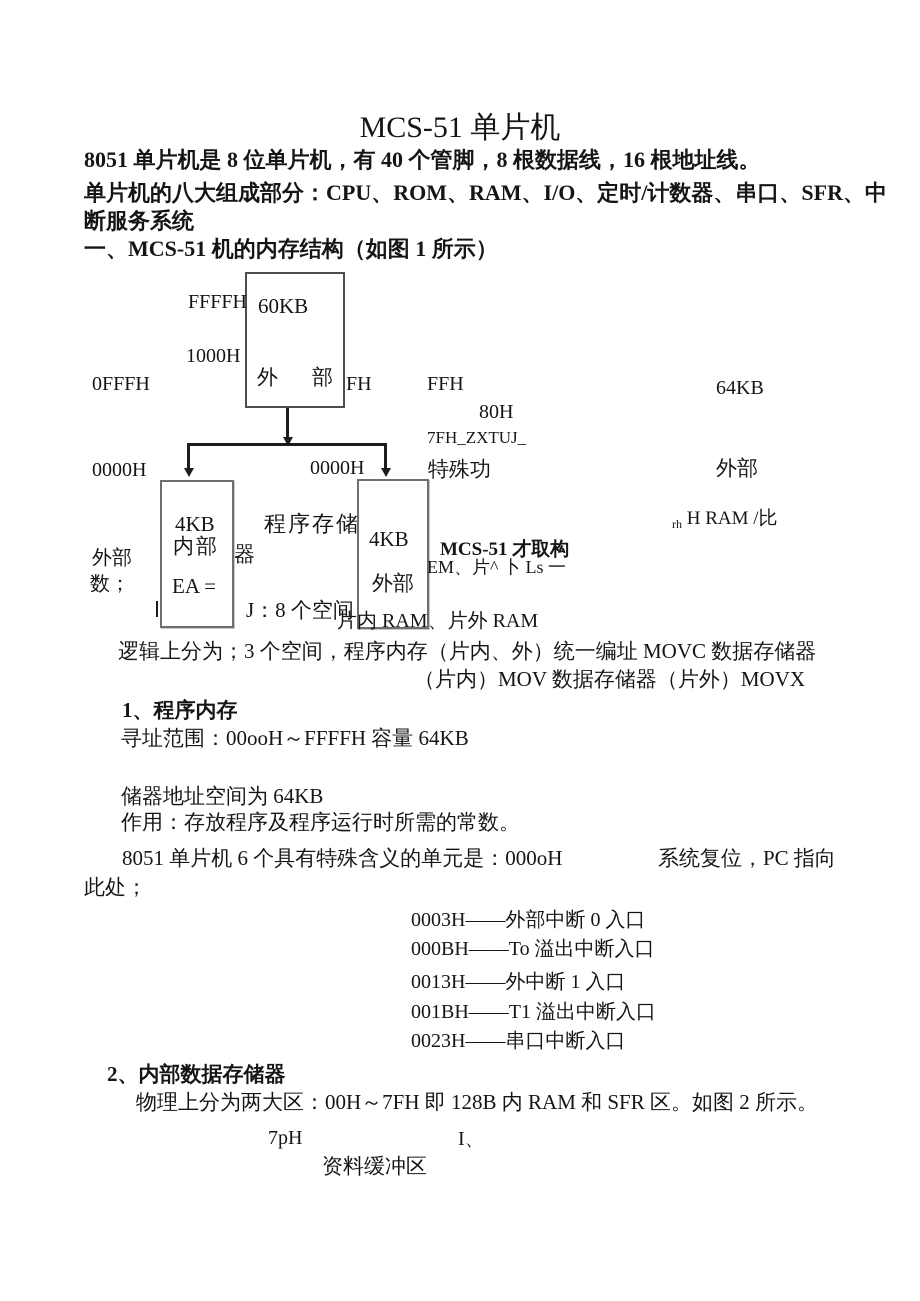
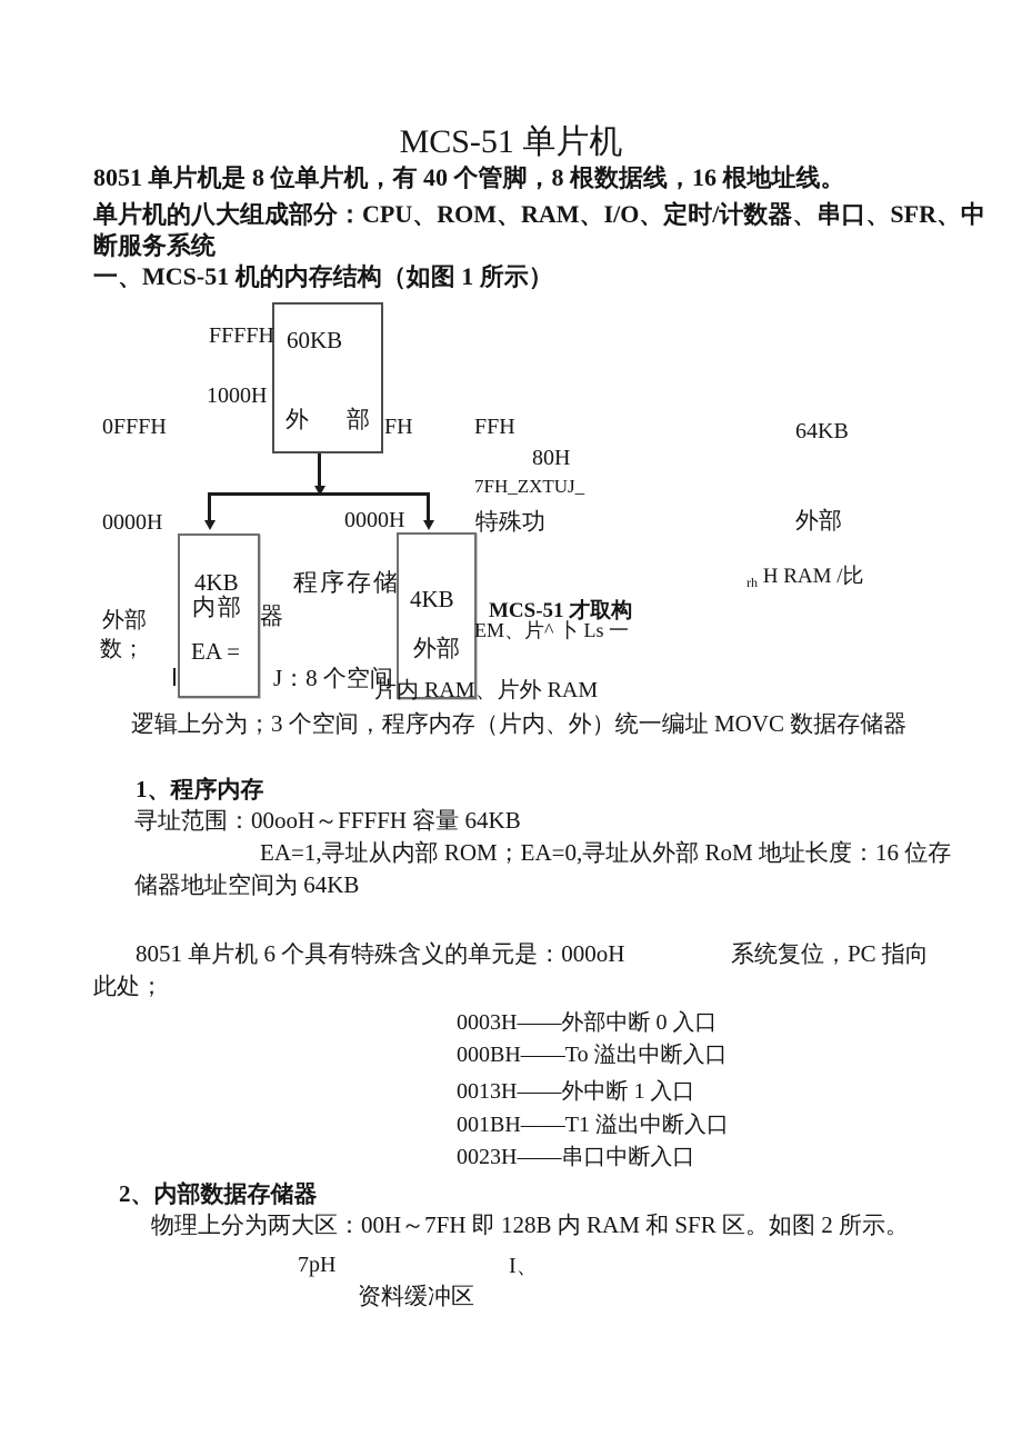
  MCS-51 单片机
  8051 单片机是 8 位单片机，有 40 个管脚，8 根数据线，16 根地址线。
  单片机的八大组成部分：CPU、ROM、RAM、I/O、定时/计数器、串口、SFR、中
  断服务系统
  一、MCS-51 机的内存结构（如图 1 所示）
  60KB
  外部
  4KB
  内部
  EA =
  4KB
  外部
  程序存储
  器
  FFFFH
  1000H
  0FFFH
  0000H
  外部
  数；
  FH
  0000H
  FFH
  80H
  7FH_ZXTUJ_
  特殊功
  64KB
  外部
  rh H RAM /比
  MCS-51 才取构
  EM、片^ 卜 Ls 一
  J：8 个空间
  片内 RAM、片外 RAM
  逻辑上分为；3 个空间，程序内存（片内、外）统一编址 MOVC 数据存储器
- （片内）MOV 数据存储器（片外）MOVX
  1、程序内存
  寻址范围：00ooH～FFFFH 容量 64KB
+ EA=1,寻址从内部 ROM；EA=0,寻址从外部 RoM 地址长度：16 位存
  储器地址空间为 64KB
- 作用：存放程序及程序运行时所需的常数。
  8051 单片机 6 个具有特殊含义的单元是：000oH
  系统复位，PC 指向
  此处；
  0003H——外部中断 0 入口
  000BH——To 溢出中断入口
  0013H——外中断 1 入口
  001BH——T1 溢出中断入口
  0023H——串口中断入口
  2、内部数据存储器
  物理上分为两大区：00H～7FH 即 128B 内 RAM 和 SFR 区。如图 2 所示。
  7pH
  I、
  资料缓冲区
